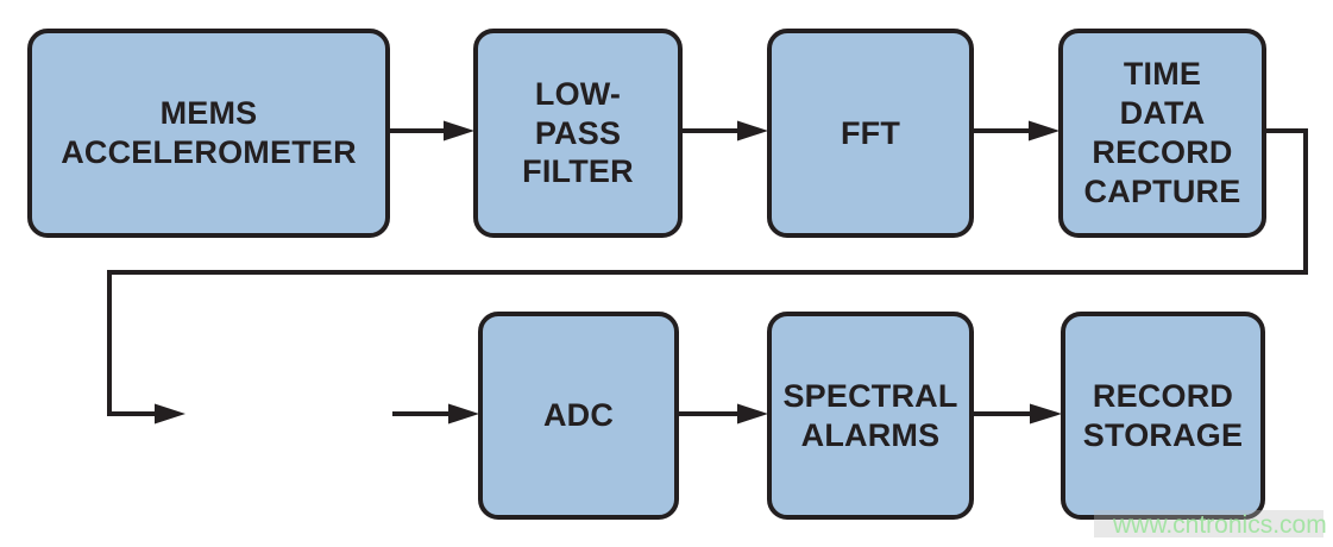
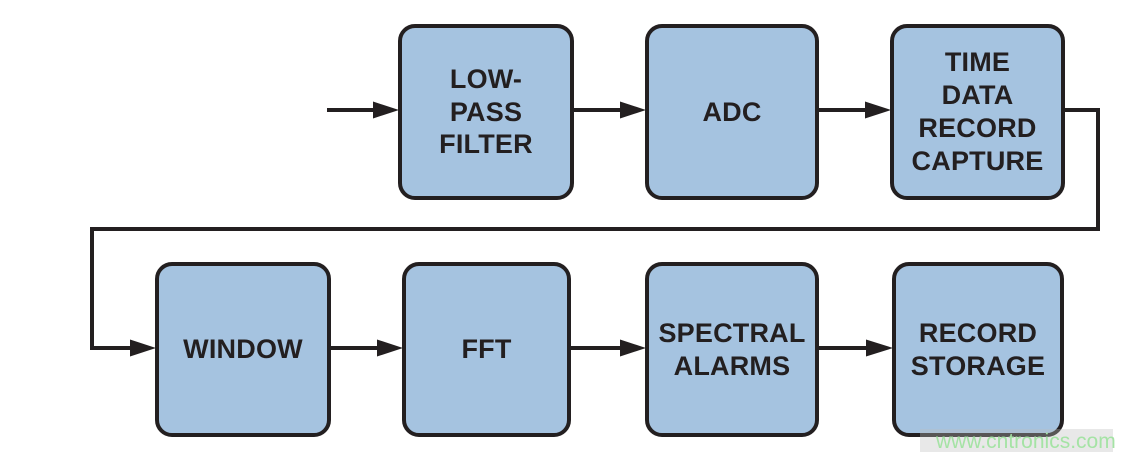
- MEMS
- ACCELEROMETER
  LOW-
  PASS
  FILTER
- FFT
+ ADC
  TIME
  DATA
  RECORD
  CAPTURE
+ WINDOW
- ADC
+ FFT
  SPECTRAL
  ALARMS
  RECORD
  STORAGE
  www.cntronics.com
